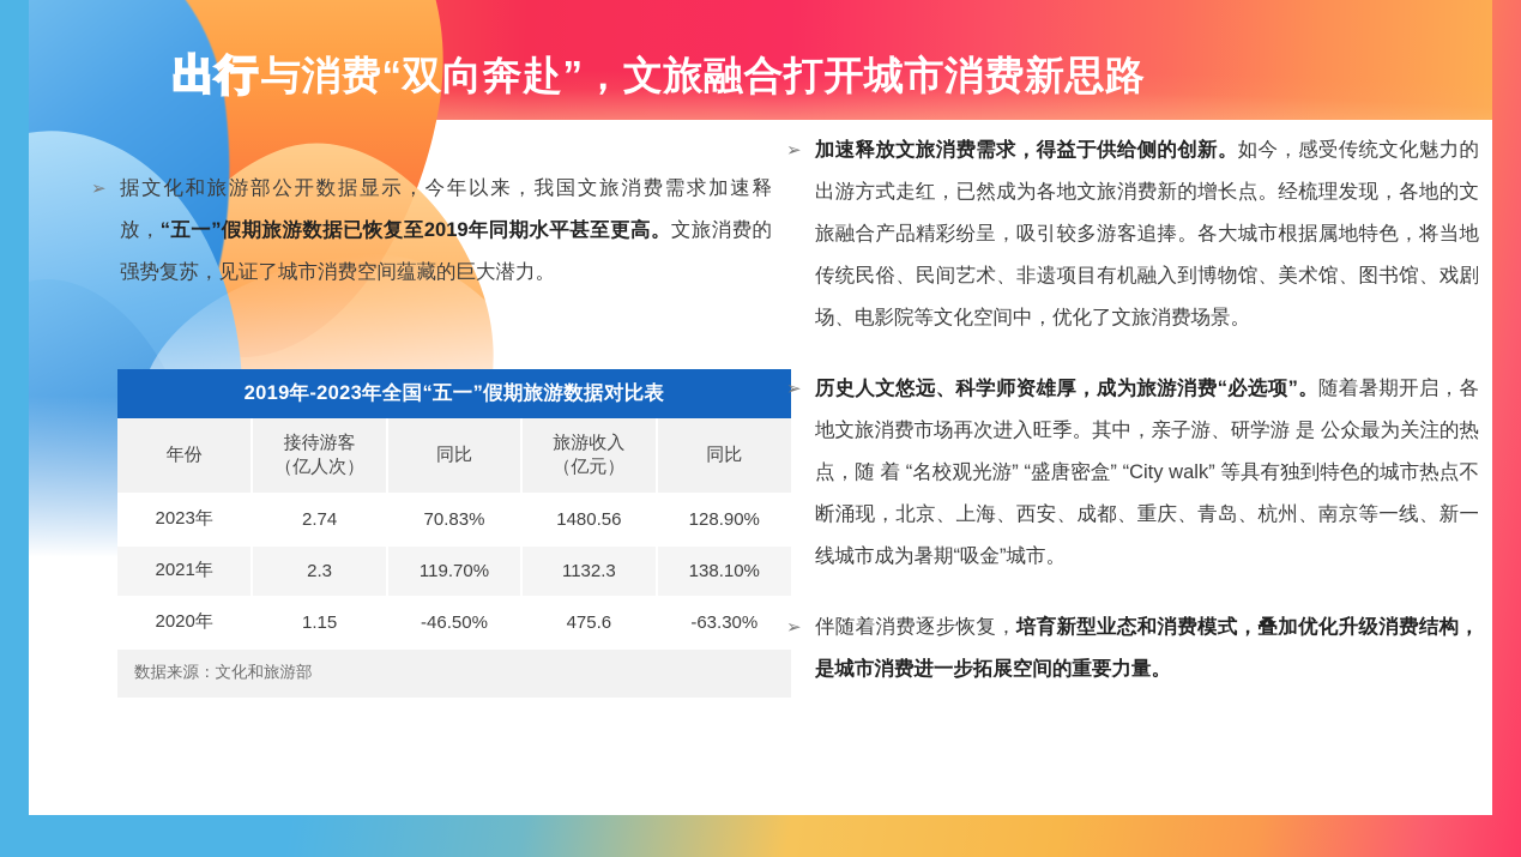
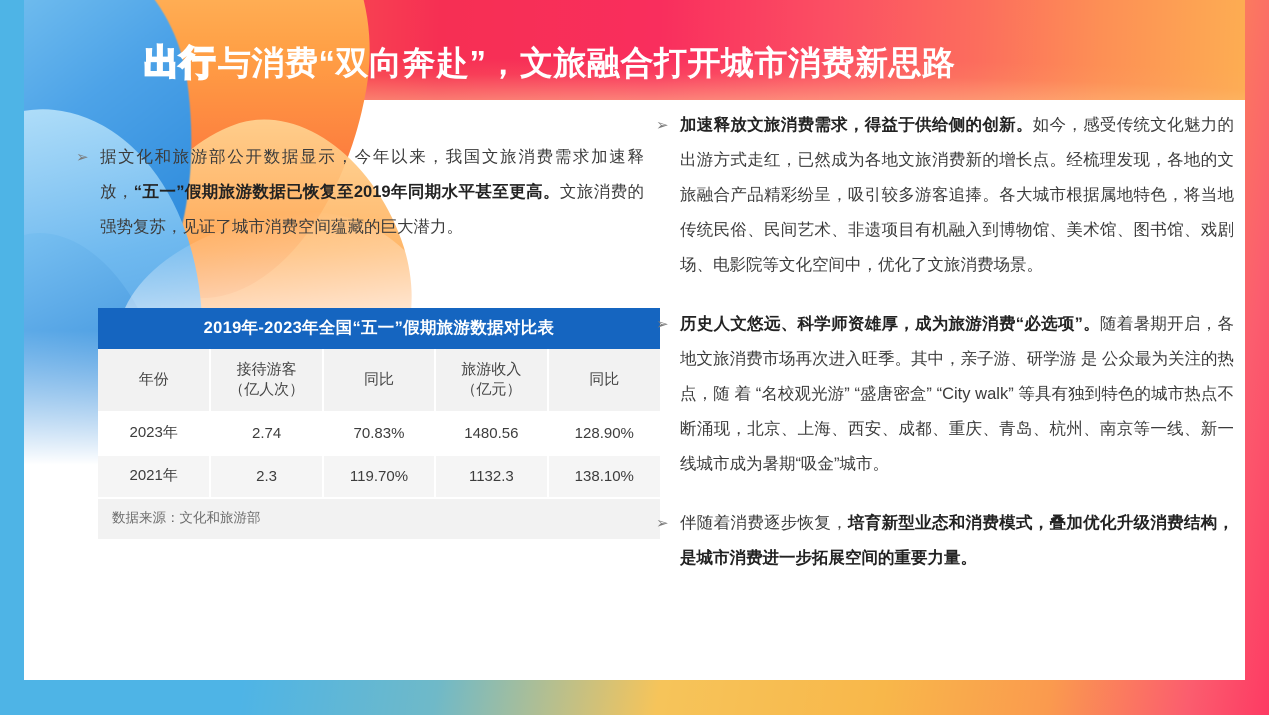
  出行
  与消费“双向奔赴”，文旅融合打开城市消费新思路
  ➢
  据文化和旅游部公开数据显示，今年以来，我国文旅消费需求加速释放，“五一”假期旅游数据已恢复至2019年同期水平甚至更高。文旅消费的强势复苏，见证了城市消费空间蕴藏的巨大潜力。
  2019年-2023年全国“五一”假期旅游数据对比表
  年份	接待游客 （亿人次）	同比	旅游收入 （亿元）	同比
  2023年	2.74	70.83%	1480.56	128.90%
  2021年	2.3	119.70%	1132.3	138.10%
- 2020年	1.15	-46.50%	475.6	-63.30%
  数据来源：文化和旅游部
  ➢
  加速释放文旅消费需求，得益于供给侧的创新。如今，感受传统文化魅力的出游方式走红，已然成为各地文旅消费新的增长点。经梳理发现，各地的文旅融合产品精彩纷呈，吸引较多游客追捧。各大城市根据属地特色，将当地传统民俗、民间艺术、非遗项目有机融入到博物馆、美术馆、图书馆、戏剧场、电影院等文化空间中，优化了文旅消费场景。
  ➢
  历史人文悠远、科学师资雄厚，成为旅游消费“必选项”。随着暑期开启，各地文旅消费市场再次进入旺季。其中，亲子游、研学游 是 公众最为关注的热点，随 着 “名校观光游” “盛唐密盒” “City walk” 等具有独到特色的城市热点不断涌现，北京、上海、西安、成都、重庆、青岛、杭州、南京等一线、新一线城市成为暑期“吸金”城市。
  ➢
  伴随着消费逐步恢复，培育新型业态和消费模式，叠加优化升级消费结构，是城市消费进一步拓展空间的重要力量。
